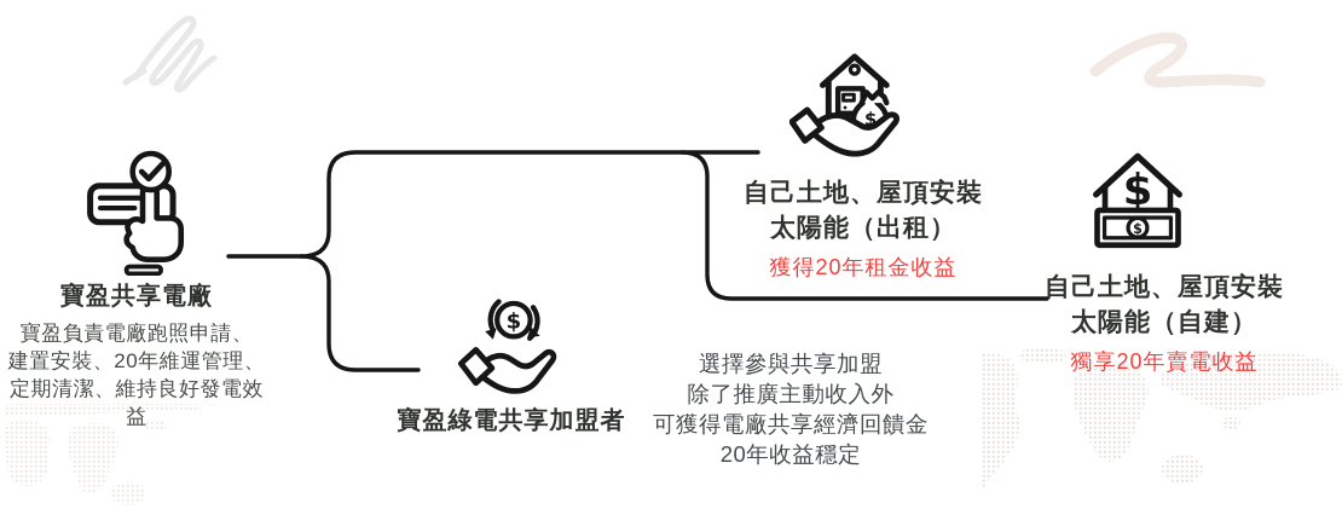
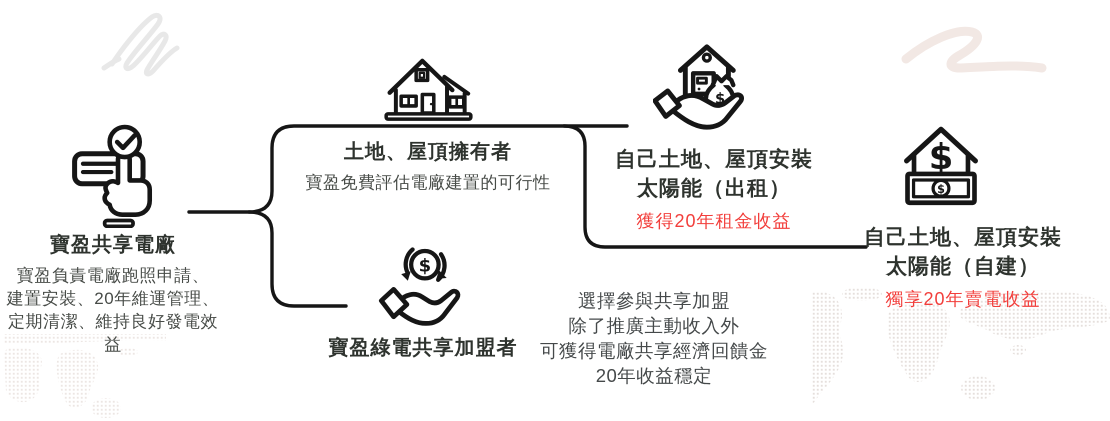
  寶盈共享電廠
  寶盈負責電廠跑照申請、
  建置安裝、20年維運管理、
  定期清潔、維持良好發電效益
+ 土地、屋頂擁有者
+ 寶盈免費評估電廠建置的可行性
  $
  寶盈綠電共享加盟者
  $
  自己土地、屋頂安裝
  太陽能（出租）
  獲得20年租金收益
  $
  $
  自己土地、屋頂安裝
  太陽能（自建）
  獨享20年賣電收益
  選擇參與共享加盟
  除了推廣主動收入外
  可獲得電廠共享經濟回饋金
  20年收益穩定
